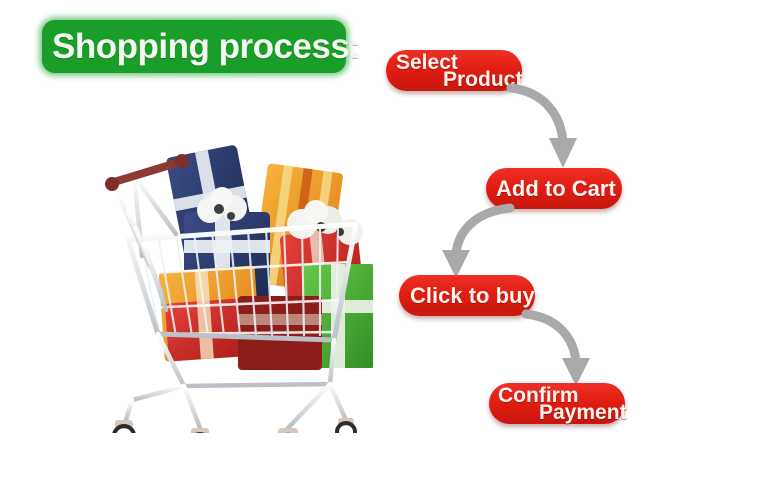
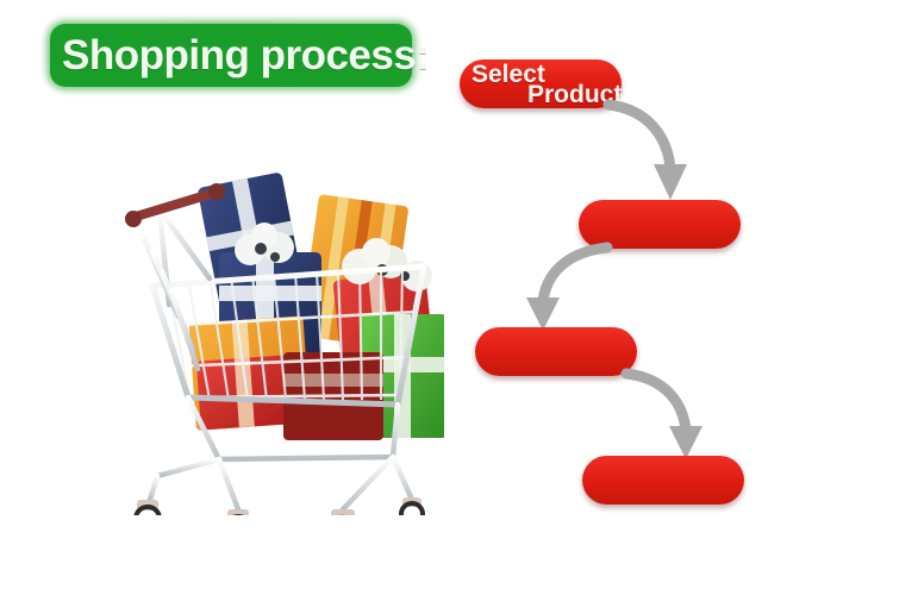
  Shopping process:
  Select
  Product
- Add to Cart
- Click to buy
- Confirm
- Payment
